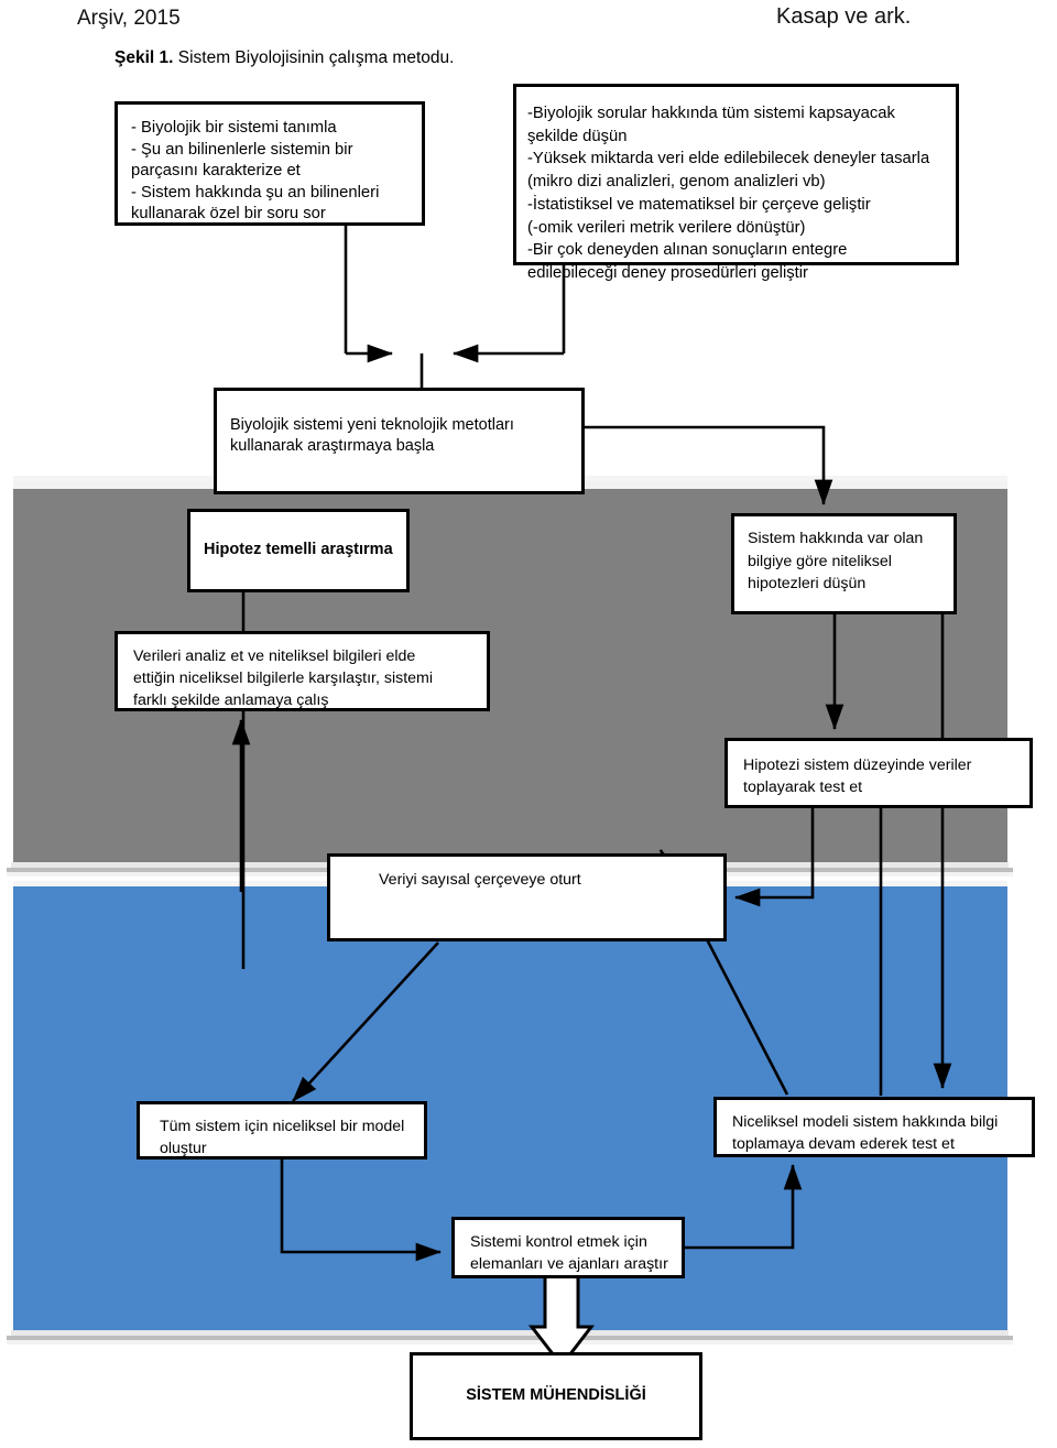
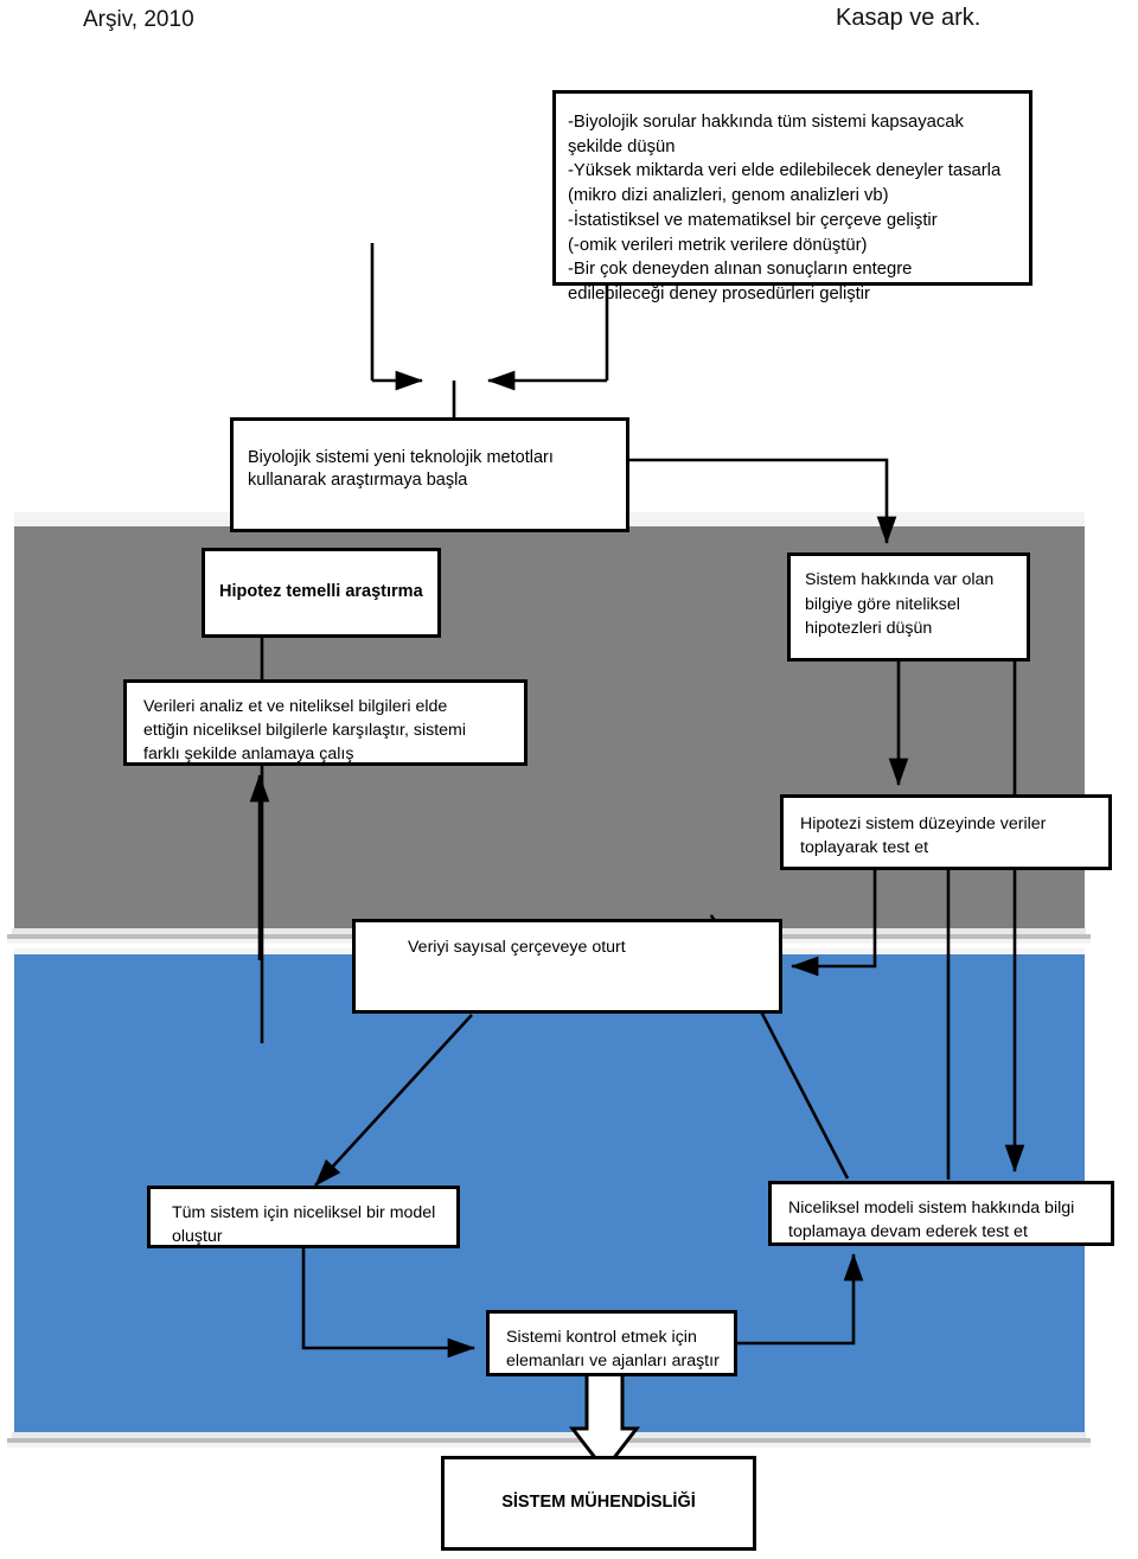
- Arşiv, 2015
+ Arşiv, 2010
  Kasap ve ark.
- Şekil 1. Sistem Biyolojisinin çalışma metodu.
- - Biyolojik bir sistemi tanımla
- - Şu an bilinenlerle sistemin bir
- parçasını karakterize et
- - Sistem hakkında şu an bilinenleri
- kullanarak özel bir soru sor
  -Biyolojik sorular hakkında tüm sistemi kapsayacak
  şekilde düşün
  -Yüksek miktarda veri elde edilebilecek deneyler tasarla
  (mikro dizi analizleri, genom analizleri vb)
  -İstatistiksel ve matematiksel bir çerçeve geliştir
  (-omik verileri metrik verilere dönüştür)
  -Bir çok deneyden alınan sonuçların entegre
  edilebileceği deney prosedürleri geliştir
  Biyolojik sistemi yeni teknolojik metotları
  kullanarak araştırmaya başla
  Hipotez temelli araştırma
  Sistem hakkında var olan
  bilgiye göre niteliksel
  hipotezleri düşün
  Verileri analiz et ve niteliksel bilgileri elde
  ettiğin niceliksel bilgilerle karşılaştır, sistemi
  farklı şekilde anlamaya çalış
  Hipotezi sistem düzeyinde veriler
  toplayarak test et
  Veriyi sayısal çerçeveye oturt
  Tüm sistem için niceliksel bir model
  oluştur
  Niceliksel modeli sistem hakkında bilgi
  toplamaya devam ederek test et
  Sistemi kontrol etmek için
  elemanları ve ajanları araştır
  SİSTEM MÜHENDİSLİĞİ
